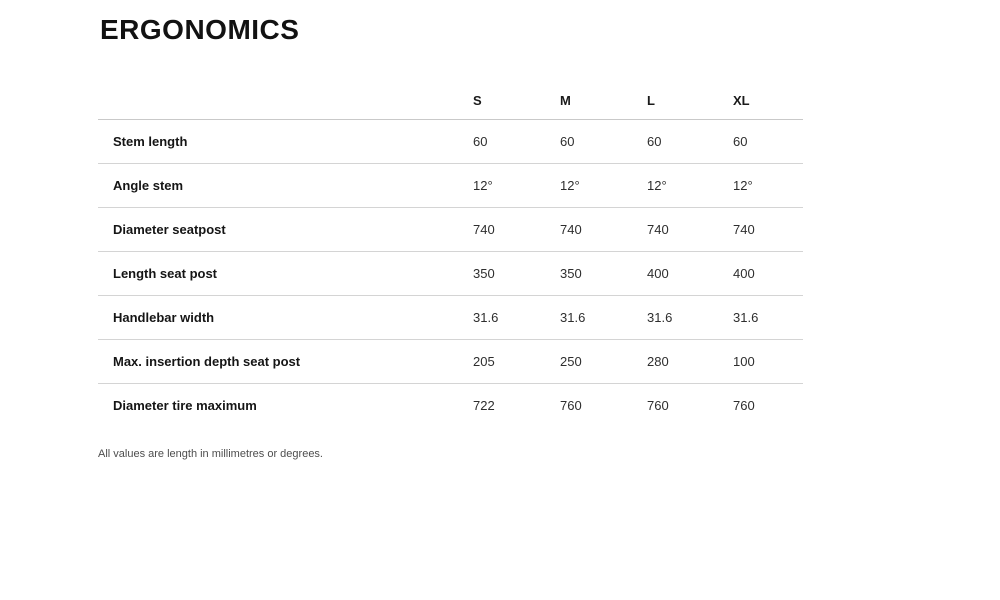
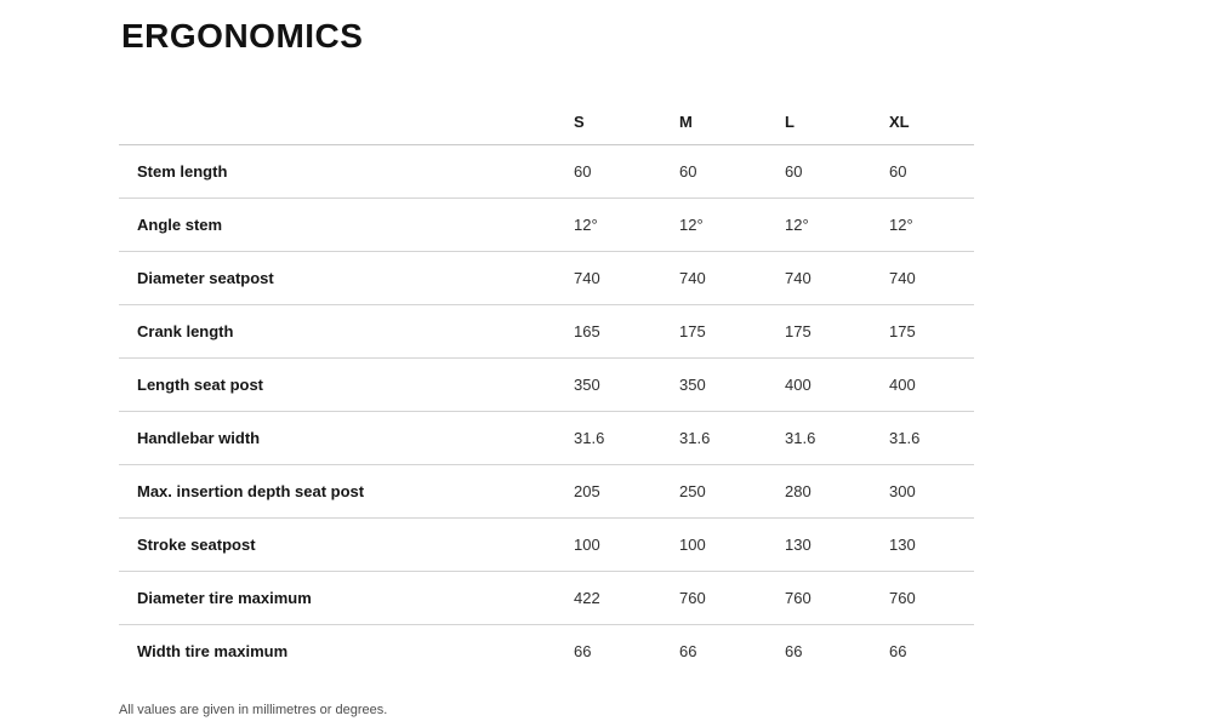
  ERGONOMICS
  	S	M	L	XL
  Stem length	60	60	60	60
  Angle stem	12°	12°	12°	12°
  Diameter seatpost	740	740	740	740
+ Crank length	165	175	175	175
  Length seat post	350	350	400	400
  Handlebar width	31.6	31.6	31.6	31.6
- Max. insertion depth seat post	205	250	280	100
+ Max. insertion depth seat post	205	250	280	300
+ Stroke seatpost	100	100	130	130
- Diameter tire maximum	722	760	760	760
+ Diameter tire maximum	422	760	760	760
+ Width tire maximum	66	66	66	66
- All values are length in millimetres or degrees.
+ All values are given in millimetres or degrees.
